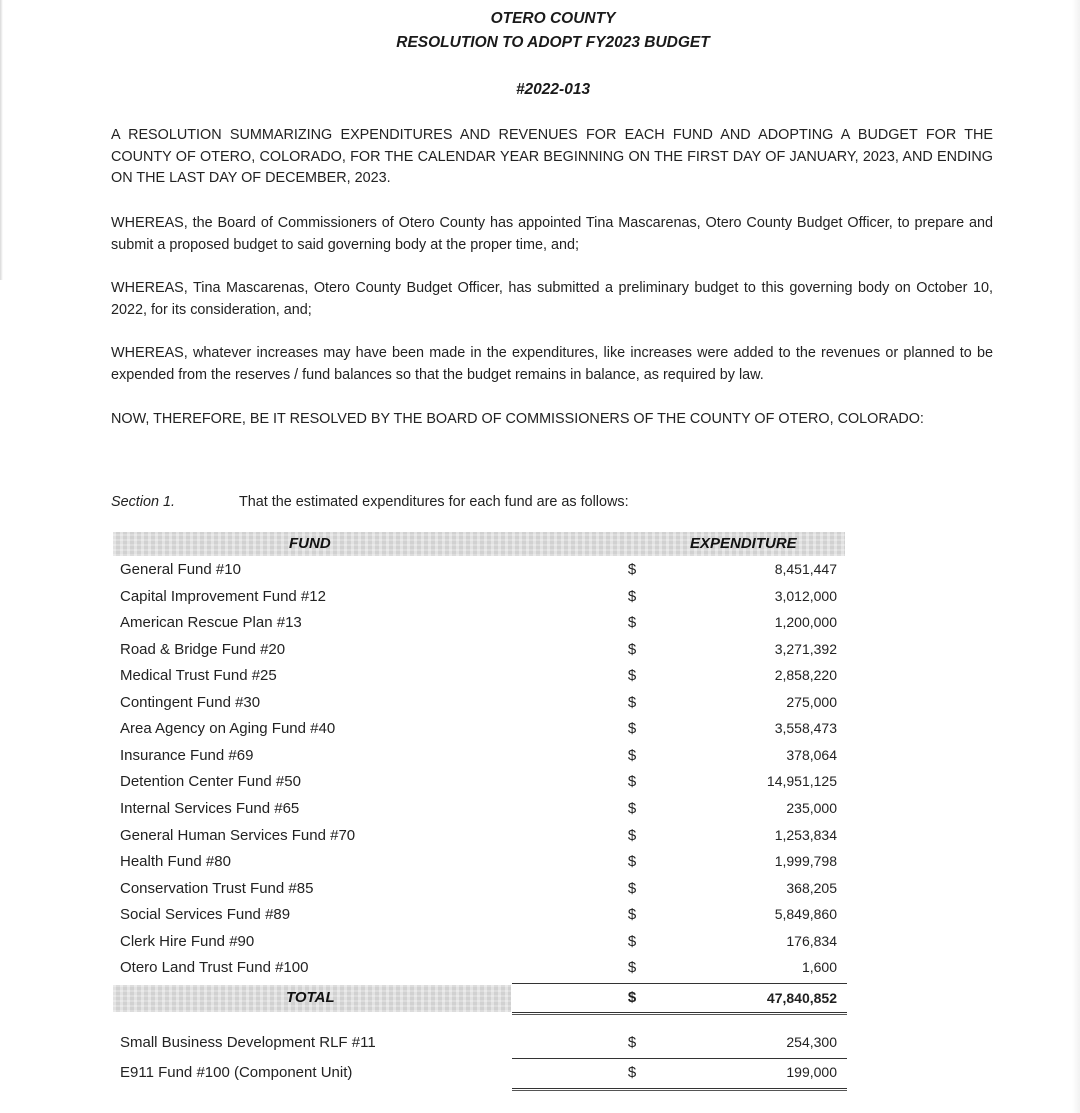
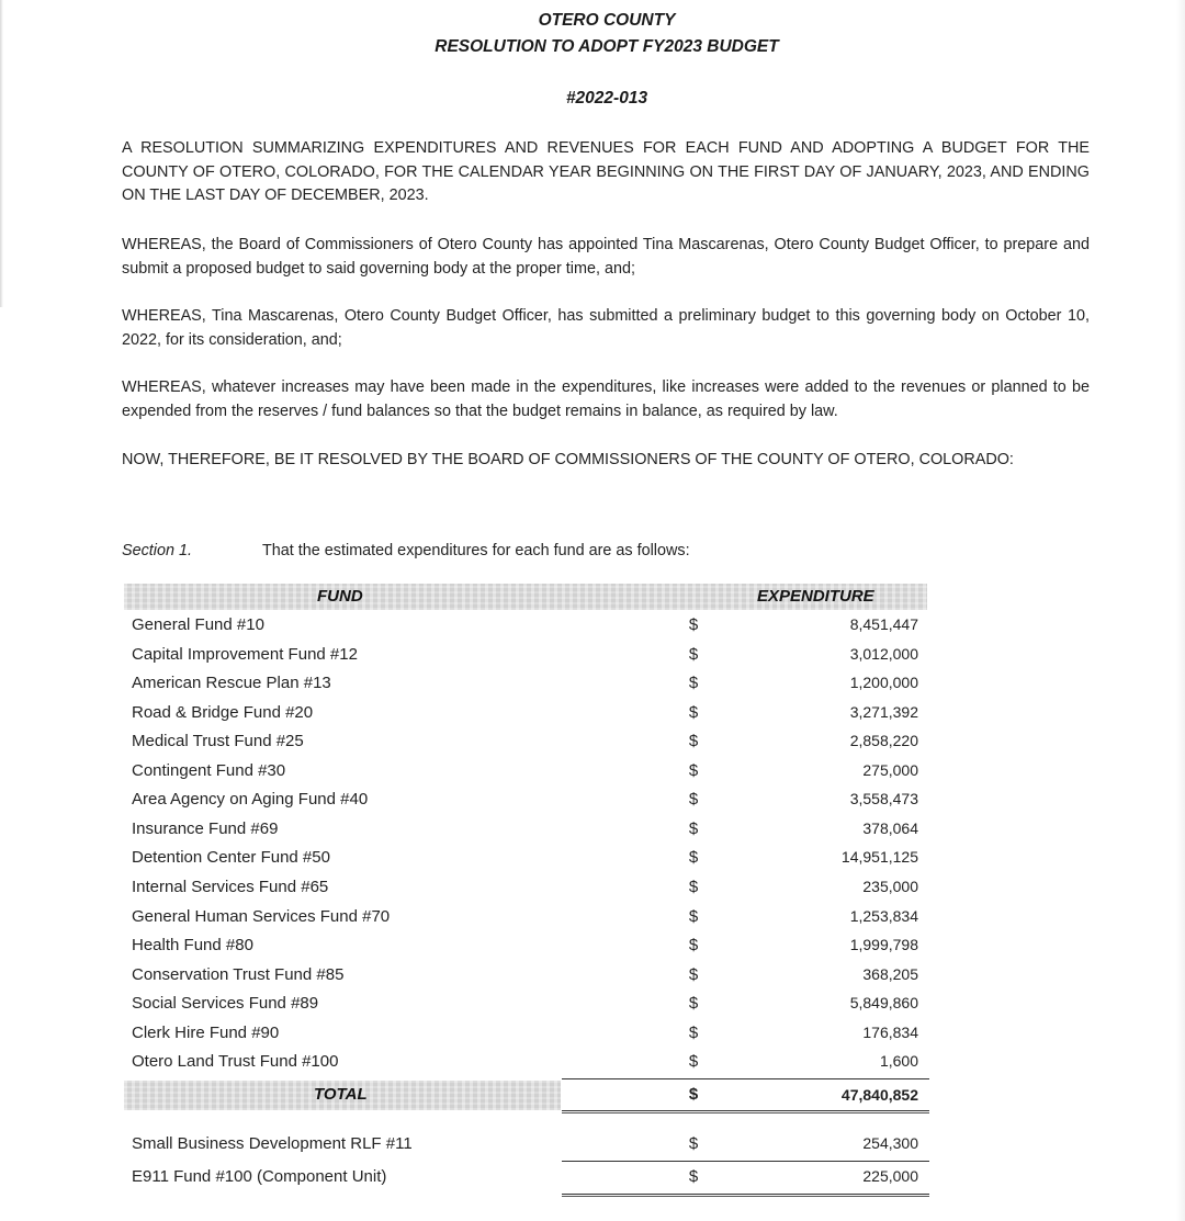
  OTERO COUNTY
  RESOLUTION TO ADOPT FY2023 BUDGET
  #2022-013
  A RESOLUTION SUMMARIZING EXPENDITURES AND REVENUES FOR EACH FUND AND ADOPTING A BUDGET FOR THE COUNTY OF OTERO, COLORADO, FOR THE CALENDAR YEAR BEGINNING ON THE FIRST DAY OF JANUARY, 2023, AND ENDING ON THE LAST DAY OF DECEMBER, 2023.
  WHEREAS, the Board of Commissioners of Otero County has appointed Tina Mascarenas, Otero County Budget Officer, to prepare and submit a proposed budget to said governing body at the proper time, and;
  WHEREAS, Tina Mascarenas, Otero County Budget Officer, has submitted a preliminary budget to this governing body on October 10, 2022, for its consideration, and;
  WHEREAS, whatever increases may have been made in the expenditures, like increases were added to the revenues or planned to be expended from the reserves / fund balances so that the budget remains in balance, as required by law.
  NOW, THEREFORE, BE IT RESOLVED BY THE BOARD OF COMMISSIONERS OF THE COUNTY OF OTERO, COLORADO:
  Section 1. That the estimated expenditures for each fund are as follows:
  FUND
  EXPENDITURE
  General Fund #10
  $
  8,451,447
  Capital Improvement Fund #12
  $
  3,012,000
  American Rescue Plan #13
  $
  1,200,000
  Road & Bridge Fund #20
  $
  3,271,392
  Medical Trust Fund #25
  $
  2,858,220
  Contingent Fund #30
  $
  275,000
  Area Agency on Aging Fund #40
  $
  3,558,473
  Insurance Fund #69
  $
  378,064
  Detention Center Fund #50
  $
  14,951,125
  Internal Services Fund #65
  $
  235,000
  General Human Services Fund #70
  $
  1,253,834
  Health Fund #80
  $
  1,999,798
  Conservation Trust Fund #85
  $
  368,205
  Social Services Fund #89
  $
  5,849,860
  Clerk Hire Fund #90
  $
  176,834
  Otero Land Trust Fund #100
  $
  1,600
  TOTAL
  $
  47,840,852
  Small Business Development RLF #11
  $
  254,300
  E911 Fund #100 (Component Unit)
  $
- 199,000
+ 225,000
